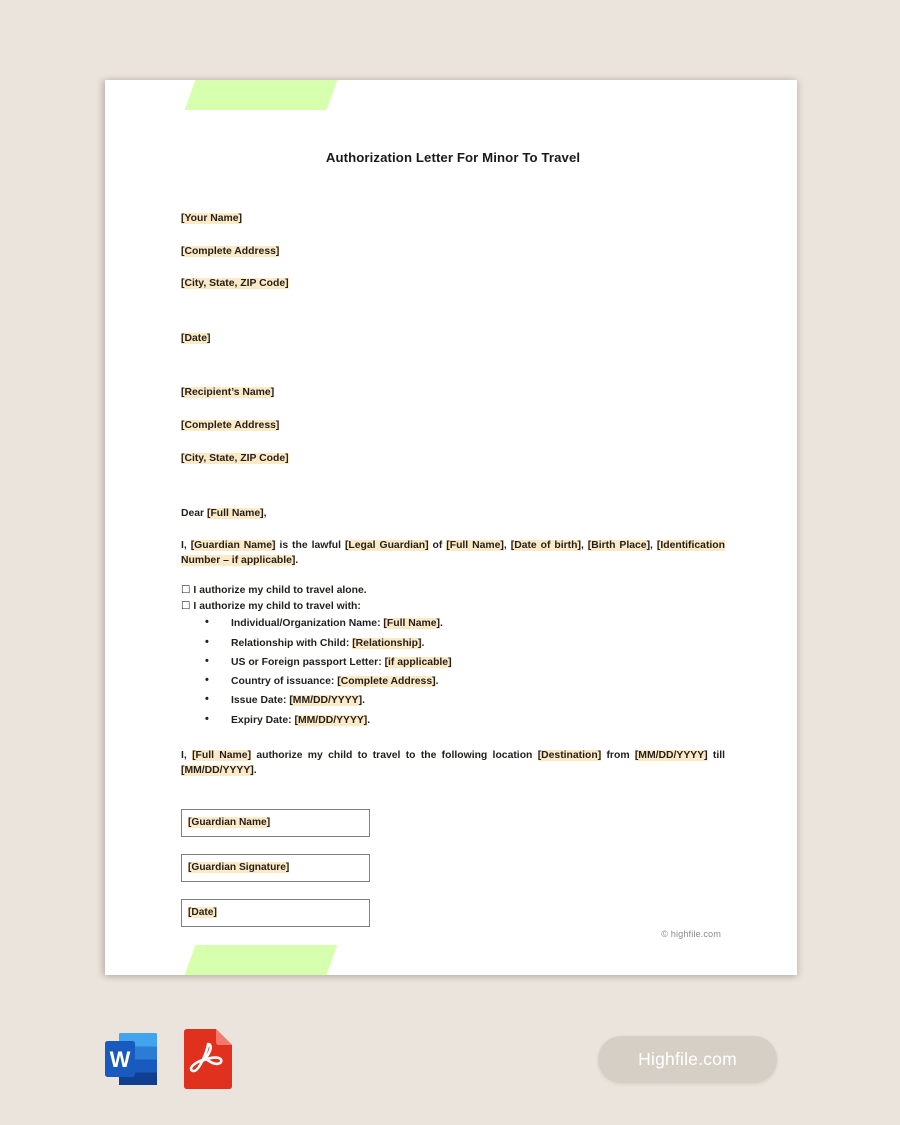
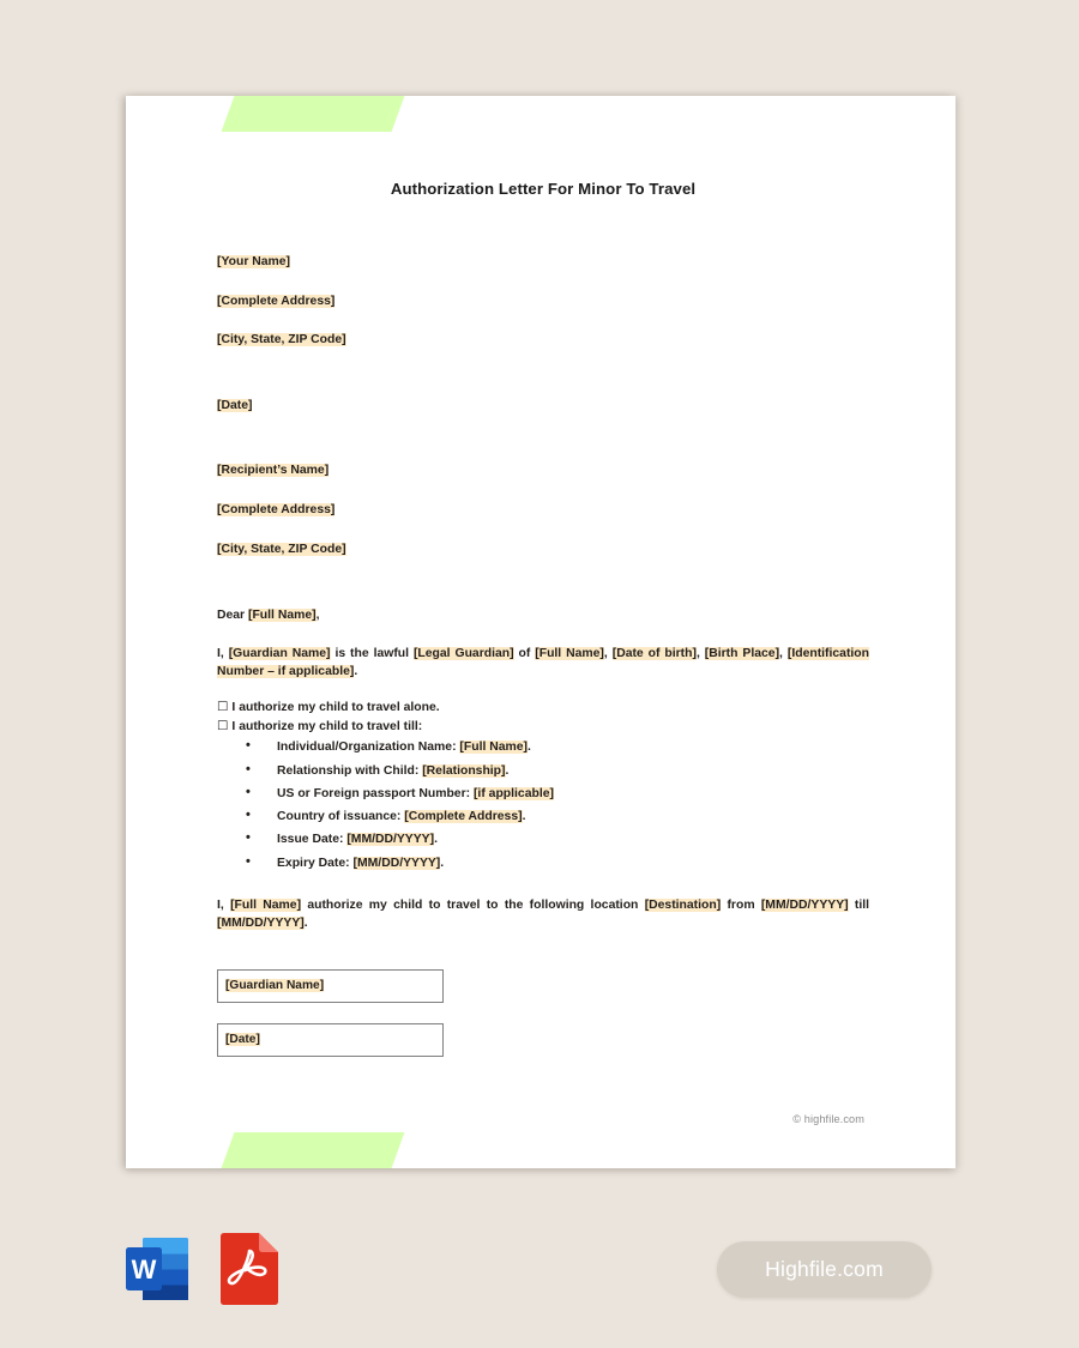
  Authorization Letter For Minor To Travel
  [Your Name]
  [Complete Address]
  [City, State, ZIP Code]
  [Date]
  [Recipient’s Name]
  [Complete Address]
  [City, State, ZIP Code]
  Dear [Full Name],
  I, [Guardian Name] is the lawful [Legal Guardian] of [Full Name], [Date of birth], [Birth Place], [Identification Number – if applicable].
  ☐ I authorize my child to travel alone.
- ☐ I authorize my child to travel with:
+ ☐ I authorize my child to travel till:
  Individual/Organization Name: [Full Name].
  Relationship with Child: [Relationship].
- US or Foreign passport Letter: [if applicable]
+ US or Foreign passport Number: [if applicable]
  Country of issuance: [Complete Address].
  Issue Date: [MM/DD/YYYY].
  Expiry Date: [MM/DD/YYYY].
  I, [Full Name] authorize my child to travel to the following location [Destination] from [MM/DD/YYYY] till [MM/DD/YYYY].
  [Guardian Name]
- [Guardian Signature]
  [Date]
  © highfile.com
  W
  Highfile.com
